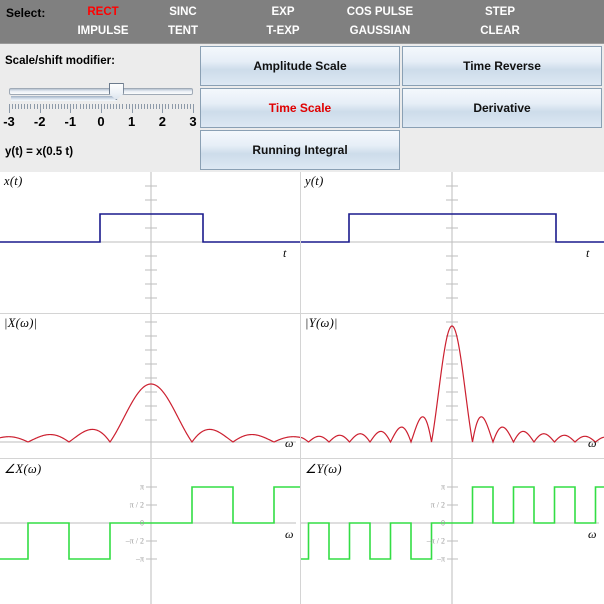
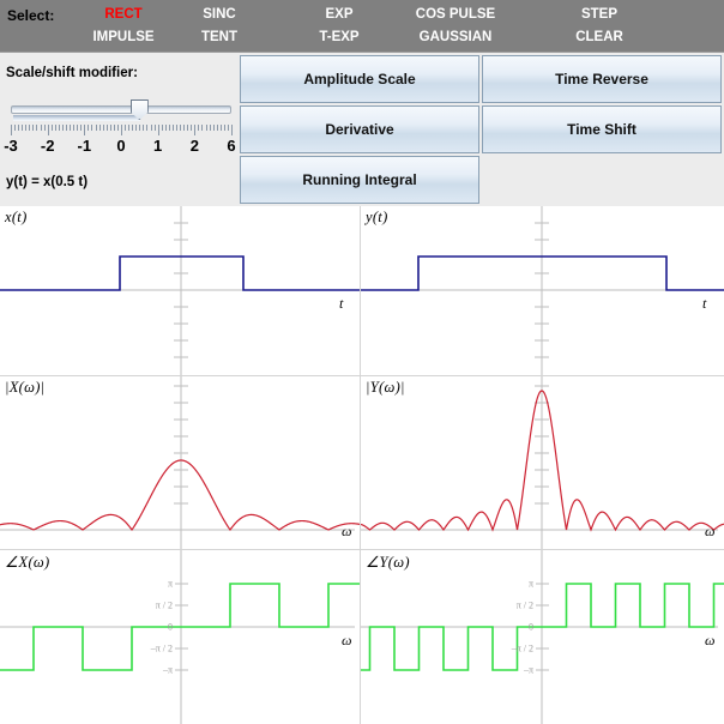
  Select:
  RECT
  IMPULSE
  SINC
  TENT
  EXP
  T-EXP
  COS PULSE
  GAUSSIAN
  STEP
  CLEAR
  Scale/shift modifier:
  -3
  -2
  -1
  0
  1
  2
- 3
+ 6
  y(t) = x(0.5 t)
  Amplitude Scale
  Time Reverse
- Time Scale
  Derivative
+ Time Shift
  Running Integral
  x(t)
  t
  y(t)
  t
  |X(ω)|
  ω
  |Y(ω)|
  ω
  ∠X(ω)
  ω
  π
  π / 2
  0
  –π / 2
  –π
  ∠Y(ω)
  ω
  π
  π / 2
  0
  –π / 2
  –π
